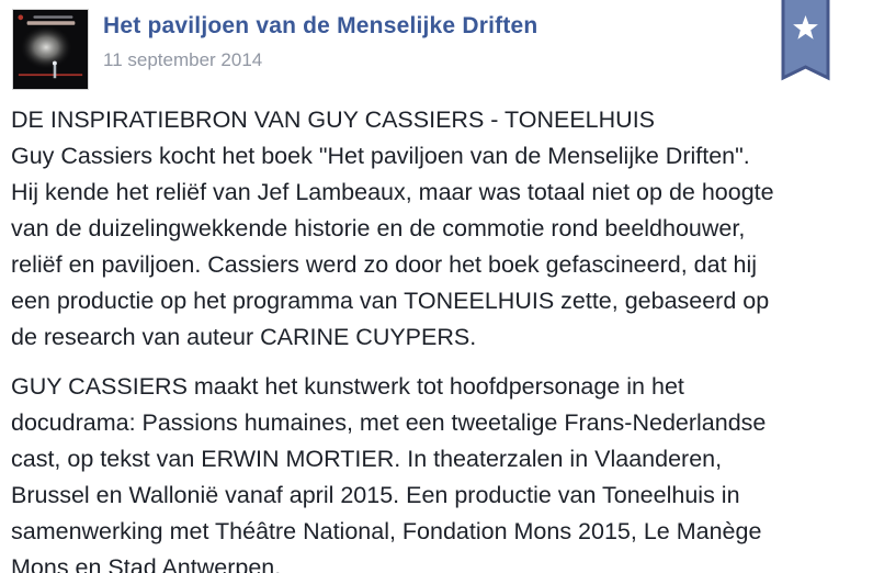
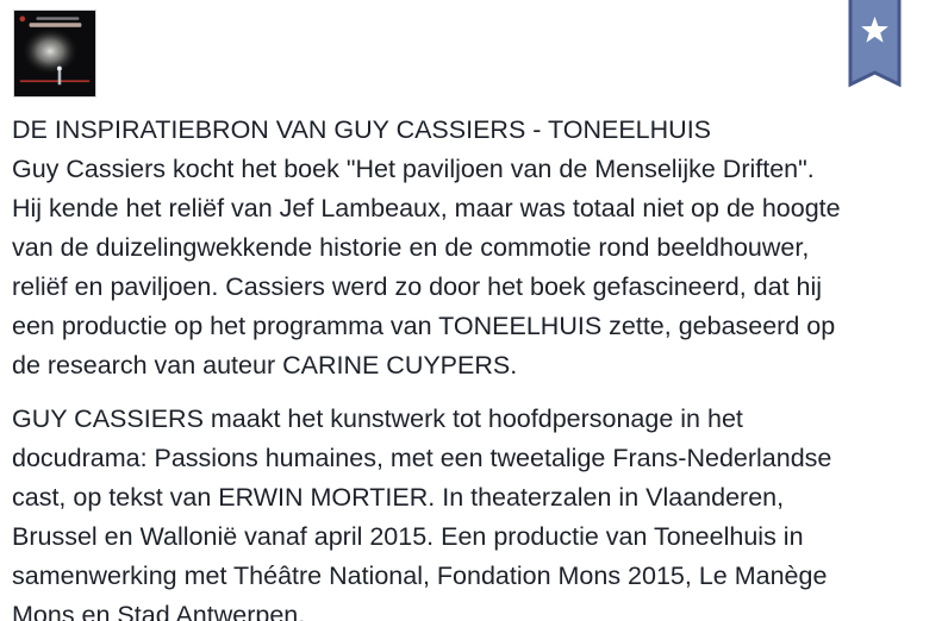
- Het paviljoen van de Menselijke Driften
- 11 september 2014
  DE INSPIRATIEBRON VAN GUY CASSIERS - TONEELHUIS
  Guy Cassiers kocht het boek "Het paviljoen van de Menselijke Driften".
  Hij kende het reliëf van Jef Lambeaux, maar was totaal niet op de hoogte
  van de duizelingwekkende historie en de commotie rond beeldhouwer,
  reliëf en paviljoen. Cassiers werd zo door het boek gefascineerd, dat hij
  een productie op het programma van TONEELHUIS zette, gebaseerd op
  de research van auteur CARINE CUYPERS.
  GUY CASSIERS maakt het kunstwerk tot hoofdpersonage in het
  docudrama: Passions humaines, met een tweetalige Frans-Nederlandse
  cast, op tekst van ERWIN MORTIER. In theaterzalen in Vlaanderen,
  Brussel en Wallonië vanaf april 2015. Een productie van Toneelhuis in
  samenwerking met Théâtre National, Fondation Mons 2015, Le Manège
  Mons en Stad Antwerpen.
